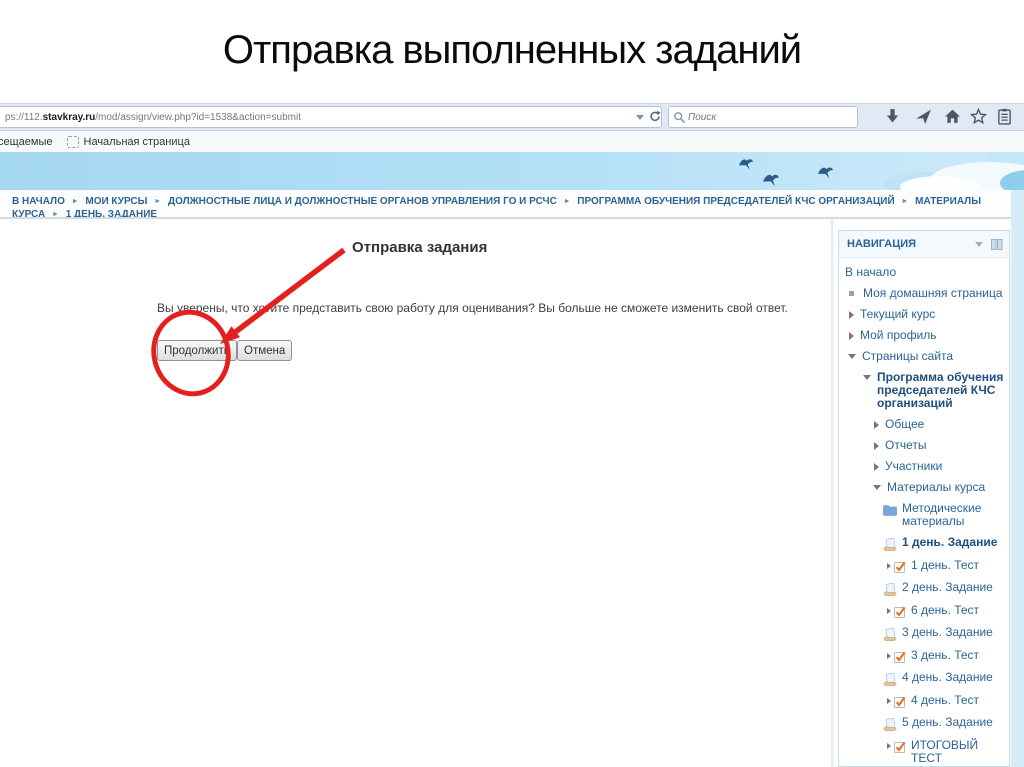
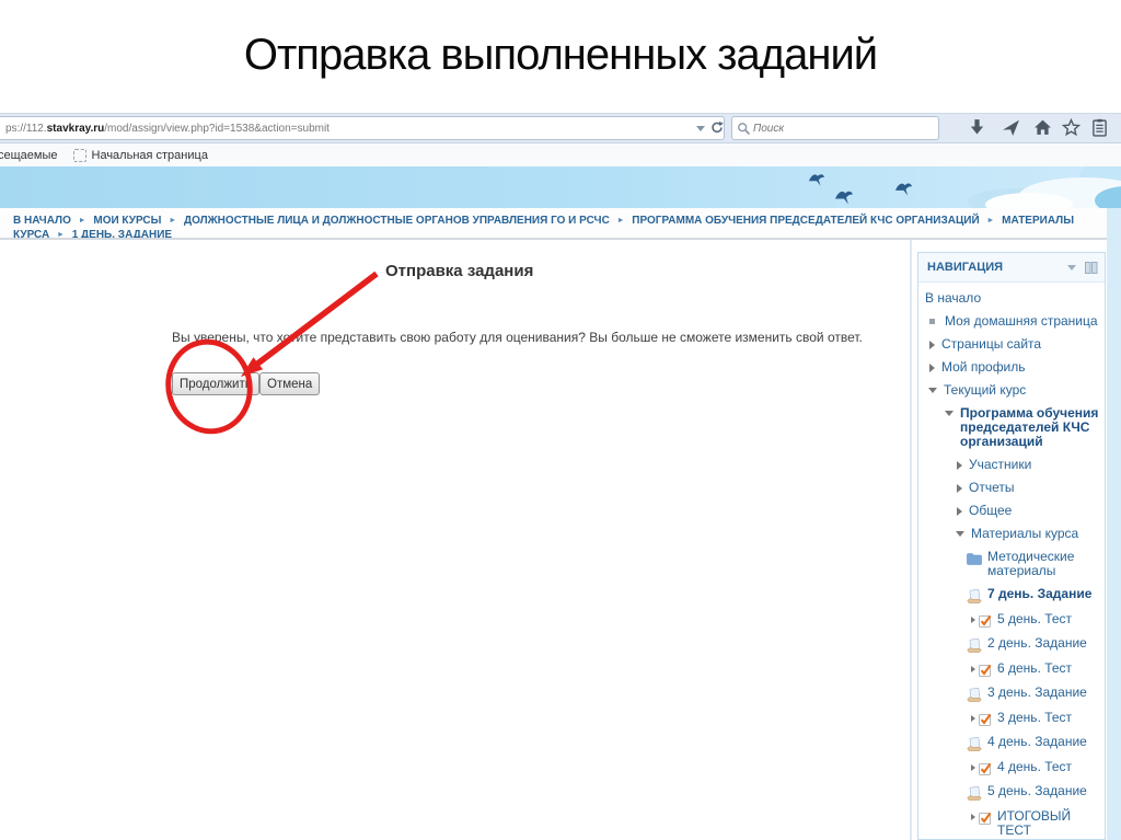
  Отправка выполненных заданий
  ps://112.
  stavkray.ru
  /mod/assign/view.php?id=1538&action=submit
  Поиск
  сещаемые
  Начальная страница
  В НАЧАЛО МОИ КУРСЫ ДОЛЖНОСТНЫЕ ЛИЦА И ДОЛЖНОСТНЫЕ ОРГАНОВ УПРАВЛЕНИЯ ГО И РСЧС ПРОГРАММА ОБУЧЕНИЯ ПРЕДСЕДАТЕЛЕЙ КЧС ОРГАНИЗАЦИЙ МАТЕРИАЛЫ КУРСА 1 ДЕНЬ. ЗАДАНИЕ
  Отправка задания
  Вы уверены, что хоите представить свою работу для оценивания? Вы больше не сможете изменить свой ответ.
  Продолжит
  Отмена
  НАВИГАЦИЯ
  В начало
  Моя домашняя страница
- Текущий курс
+ Страницы сайта
  Мой профиль
- Страницы сайта
+ Текущий курс
  Программа обучения председателей КЧС организаций
- Общее
+ Участники
  Отчеты
- Участники
+ Общее
  Материалы курса
  Методические материалы
- 1 день. Задание
+ 7 день. Задание
- 1 день. Тест
+ 5 день. Тест
  2 день. Задание
  6 день. Тест
  3 день. Задание
  3 день. Тест
  4 день. Задание
  4 день. Тест
  5 день. Задание
  ИТОГОВЫЙ ТЕСТ
